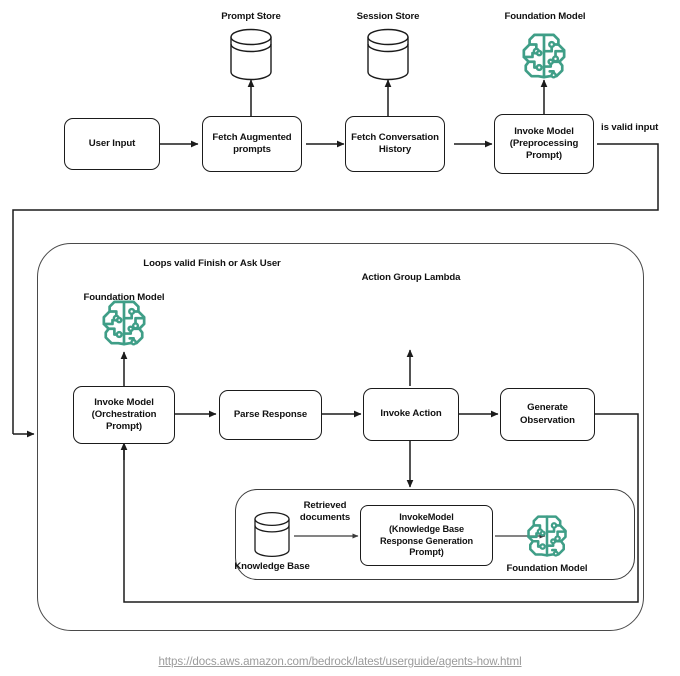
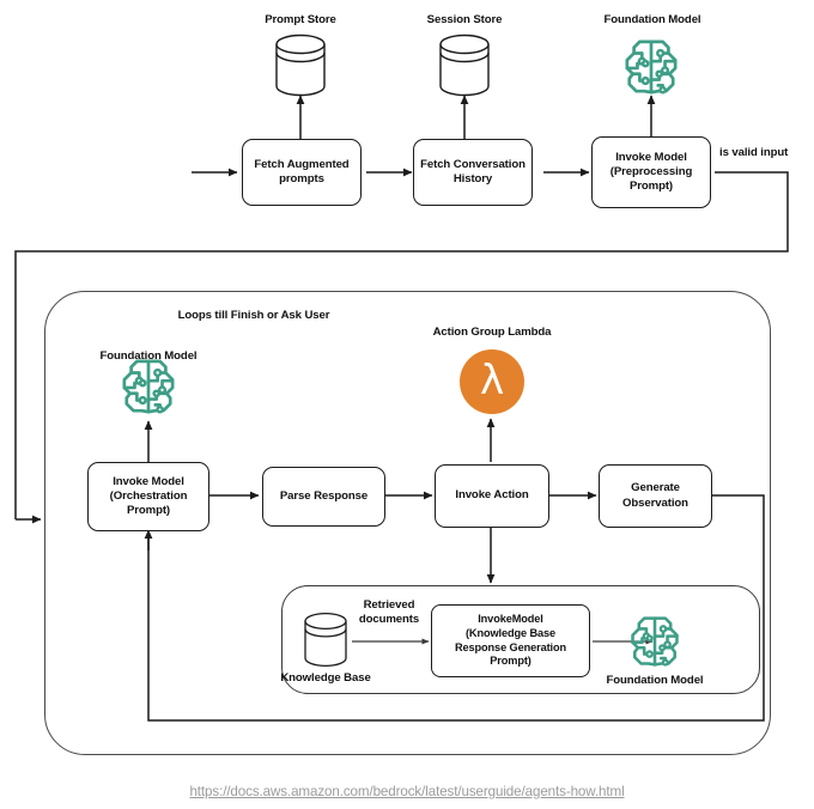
  Prompt Store
  Session Store
  Foundation Model
- User Input
  Fetch Augmented
  prompts
  Fetch Conversation
  History
  Invoke Model
  (Preprocessing
  Prompt)
  is valid input
- Loops valid Finish or Ask User
+ Loops till Finish or Ask User
  Foundation Model
  Action Group Lambda
+ λ
  Invoke Model
  (Orchestration
  Prompt)
  Parse Response
  Invoke Action
  Generate
  Observation
  Knowledge Base
  Retrieved
  documents
  InvokeModel
  (Knowledge Base
  Response Generation
  Prompt)
  Foundation Model
  https://docs.aws.amazon.com/bedrock/latest/userguide/agents-how.html
